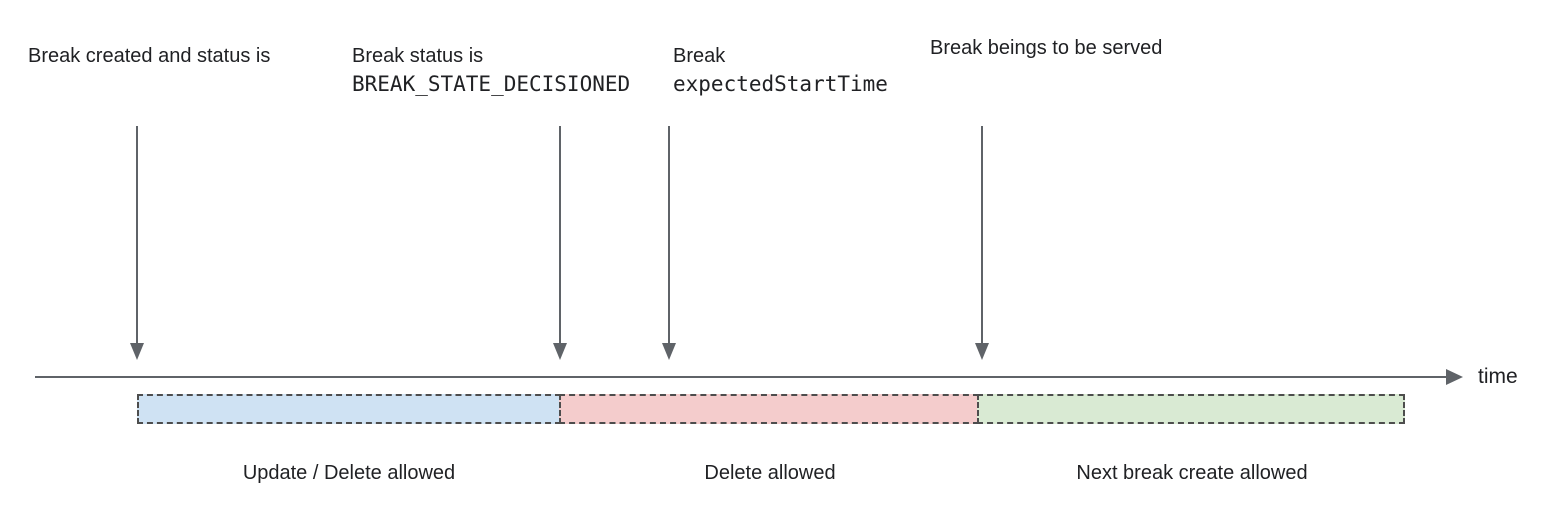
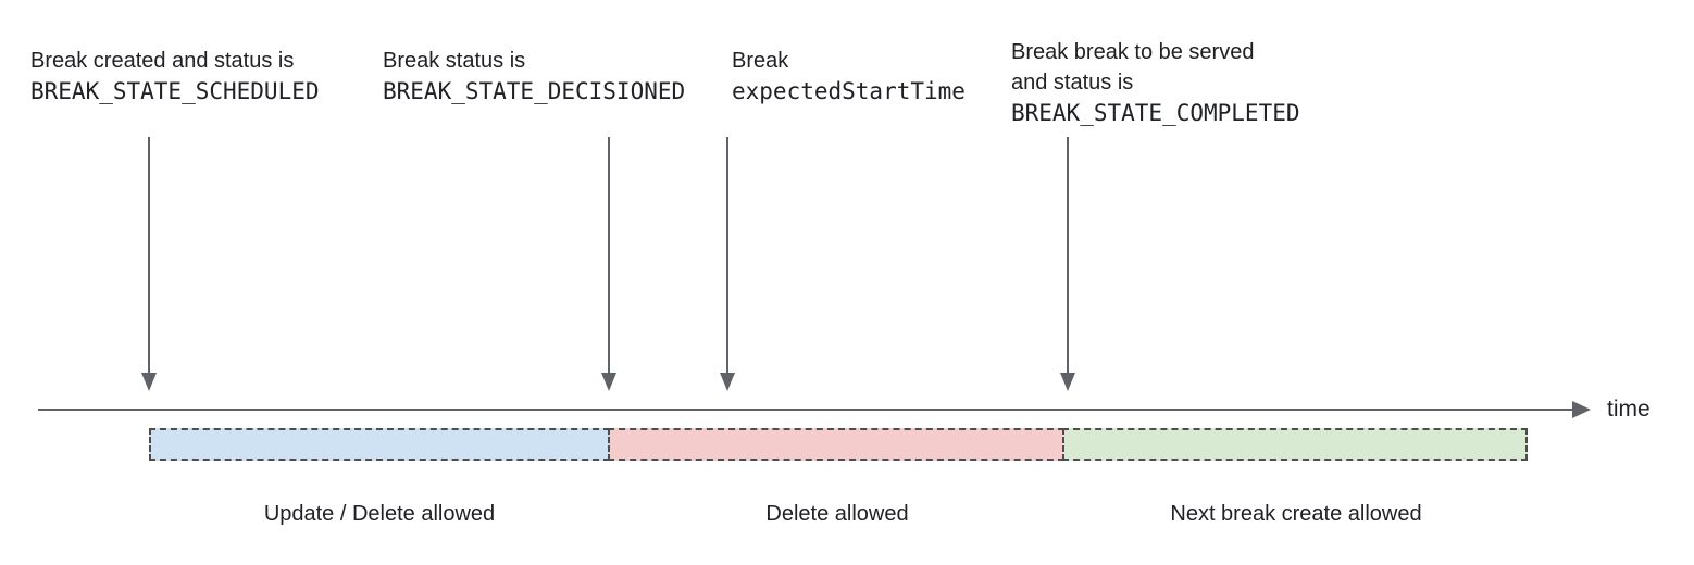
  Break created and status is
+ BREAK_STATE_SCHEDULED
  Break status is
  BREAK_STATE_DECISIONED
  Break
  expectedStartTime
- Break beings to be served
+ Break break to be served
+ and status is
+ BREAK_STATE_COMPLETED
  time
  Update / Delete allowed
  Delete allowed
  Next break create allowed
